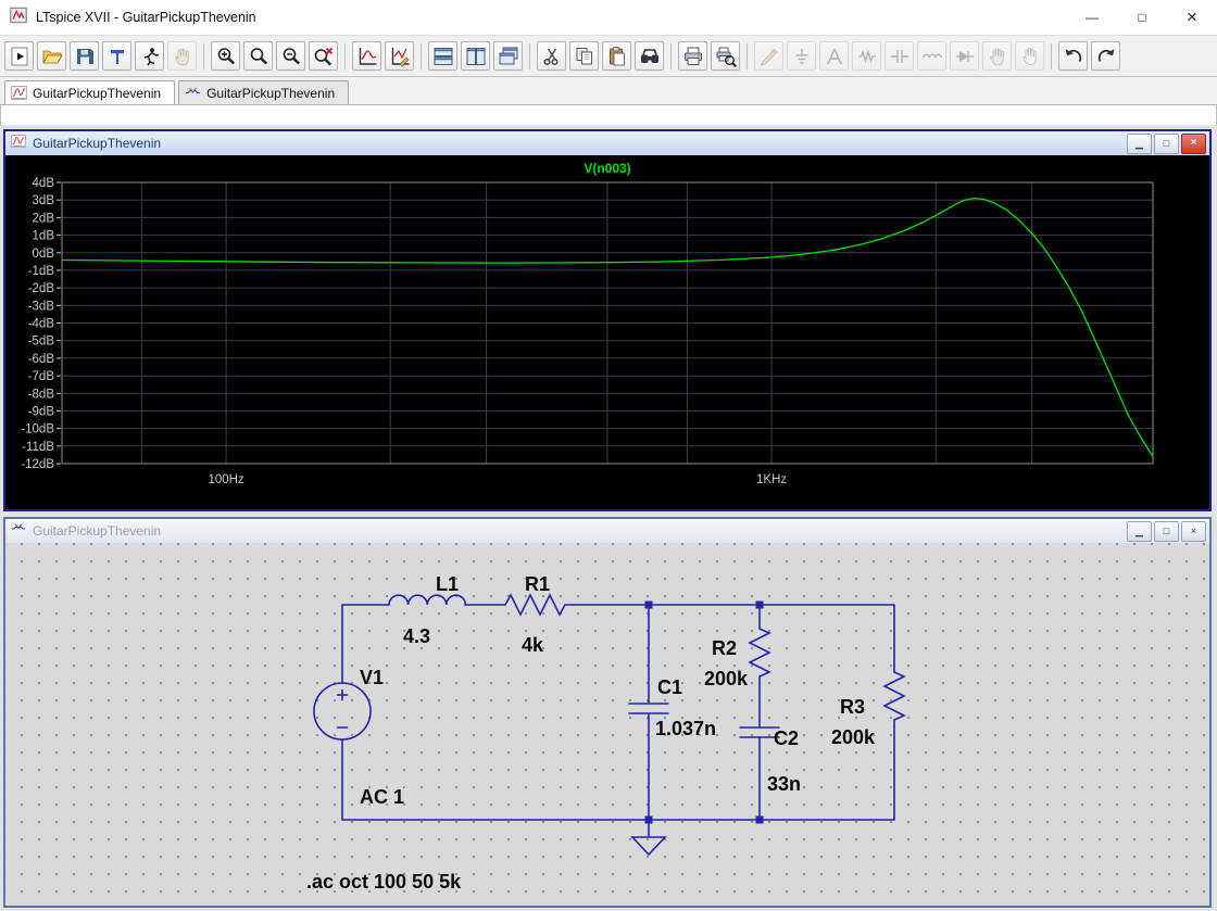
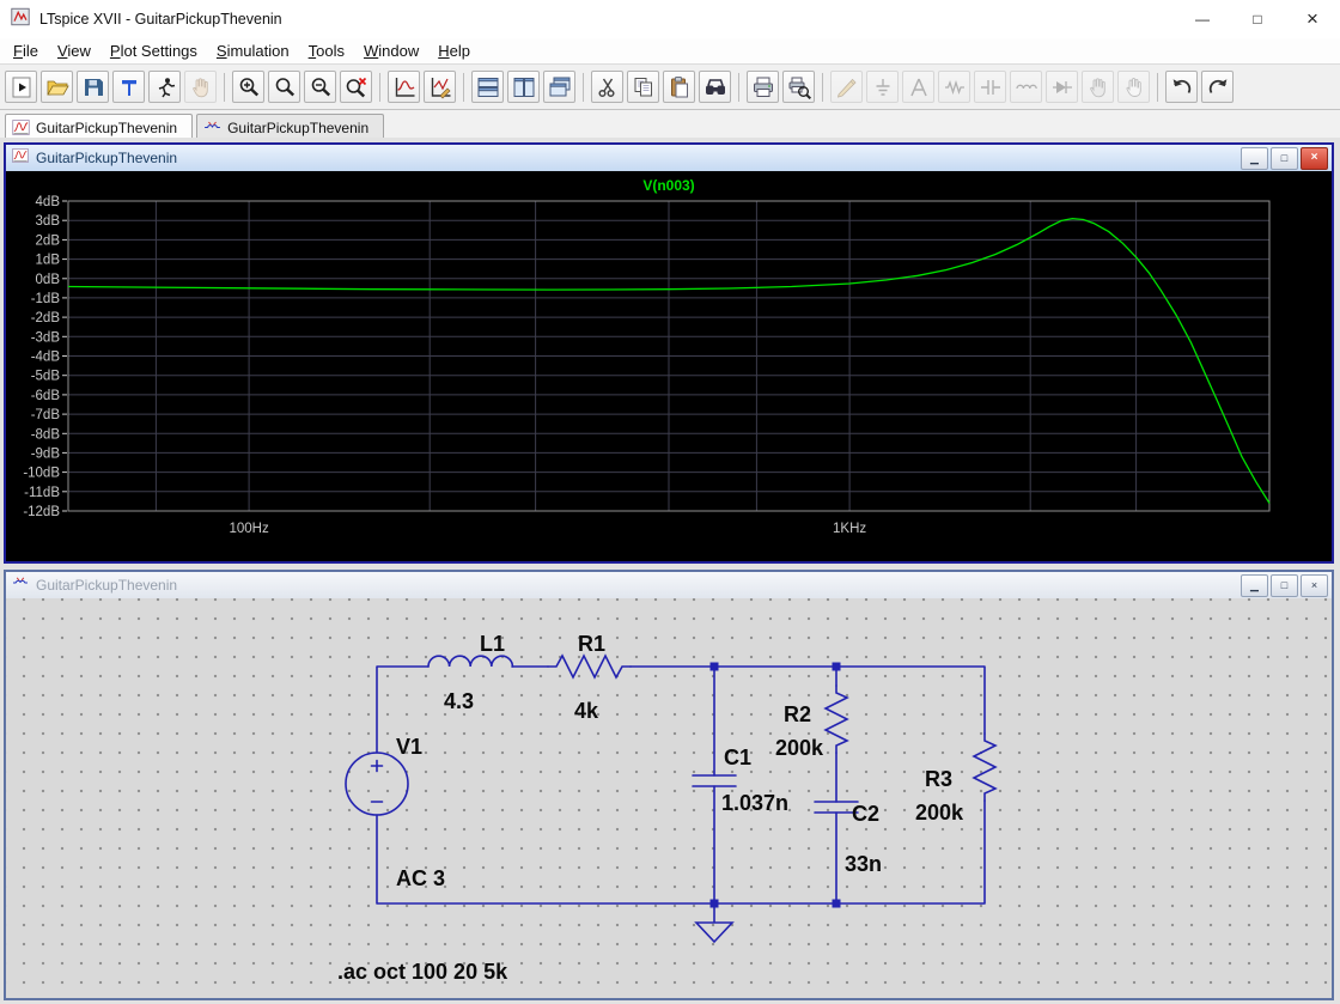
  LTspice XVII - GuitarPickupThevenin
  —
  □
  ×
+ File
+ View
+ Plot Settings
+ Simulation
+ Tools
+ Window
+ Help
  GuitarPickupThevenin
  GuitarPickupThevenin
  GuitarPickupThevenin
  ▁
  □
  ×
  4dB
  3dB
  2dB
  1dB
  0dB
  -1dB
  -2dB
  -3dB
  -4dB
  -5dB
  -6dB
  -7dB
  -8dB
  -9dB
  -10dB
  -11dB
  -12dB
  100Hz
  1KHz
  V(n003)
  GuitarPickupThevenin
  ▁
  □
  ×
  V1
- AC 1
+ AC 3
  L1
  4.3
  R1
  4k
  C1
  1.037n
  R2
  200k
  C2
  33n
  R3
  200k
- .ac oct 100 50 5k
+ .ac oct 100 20 5k
